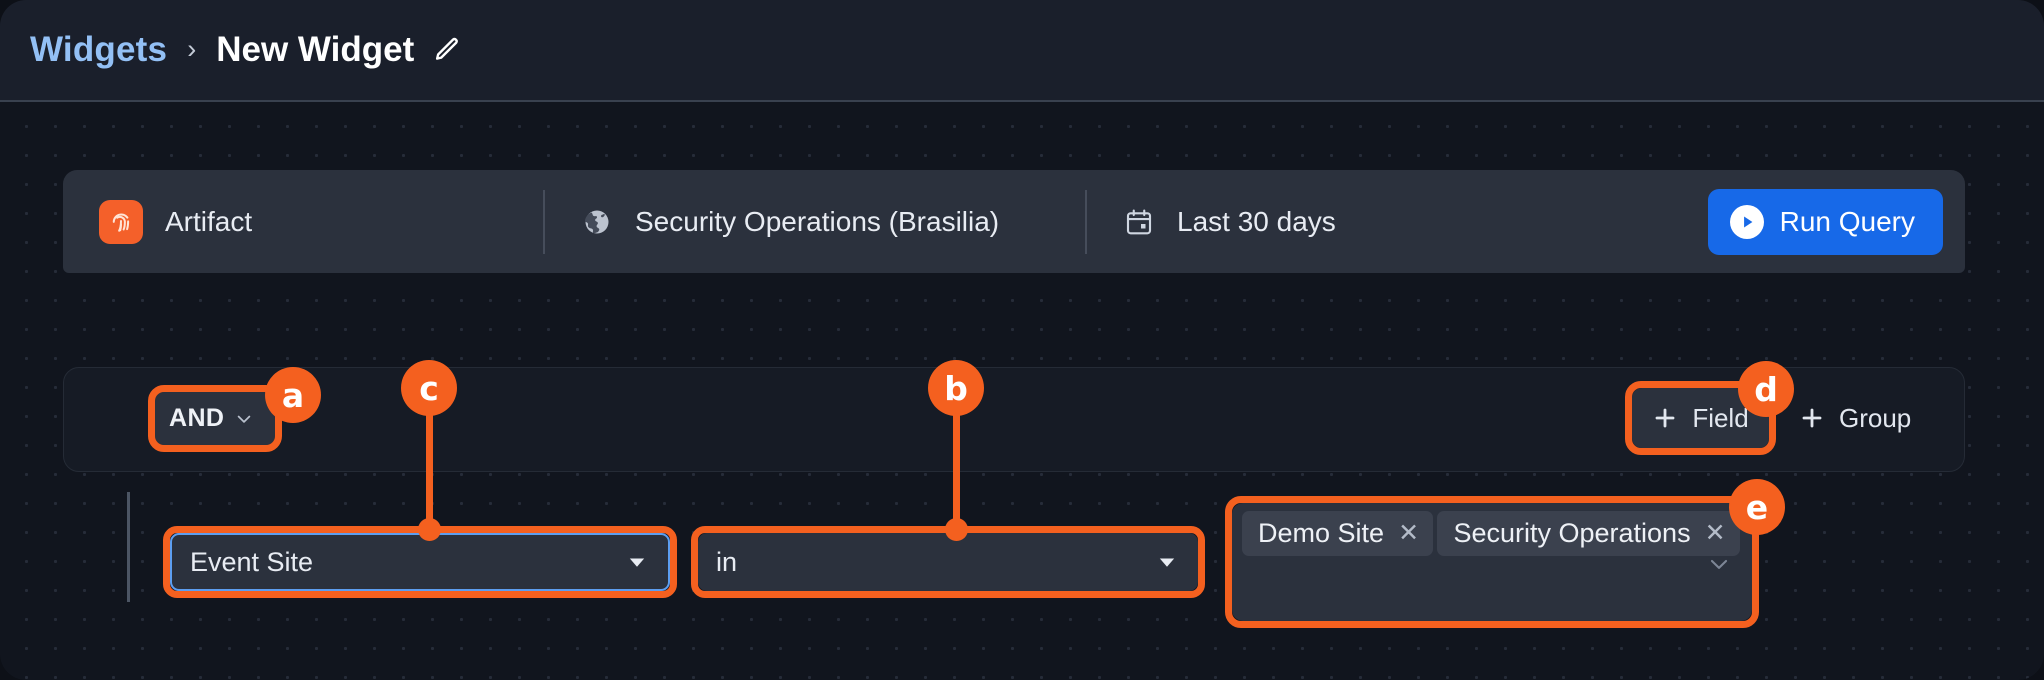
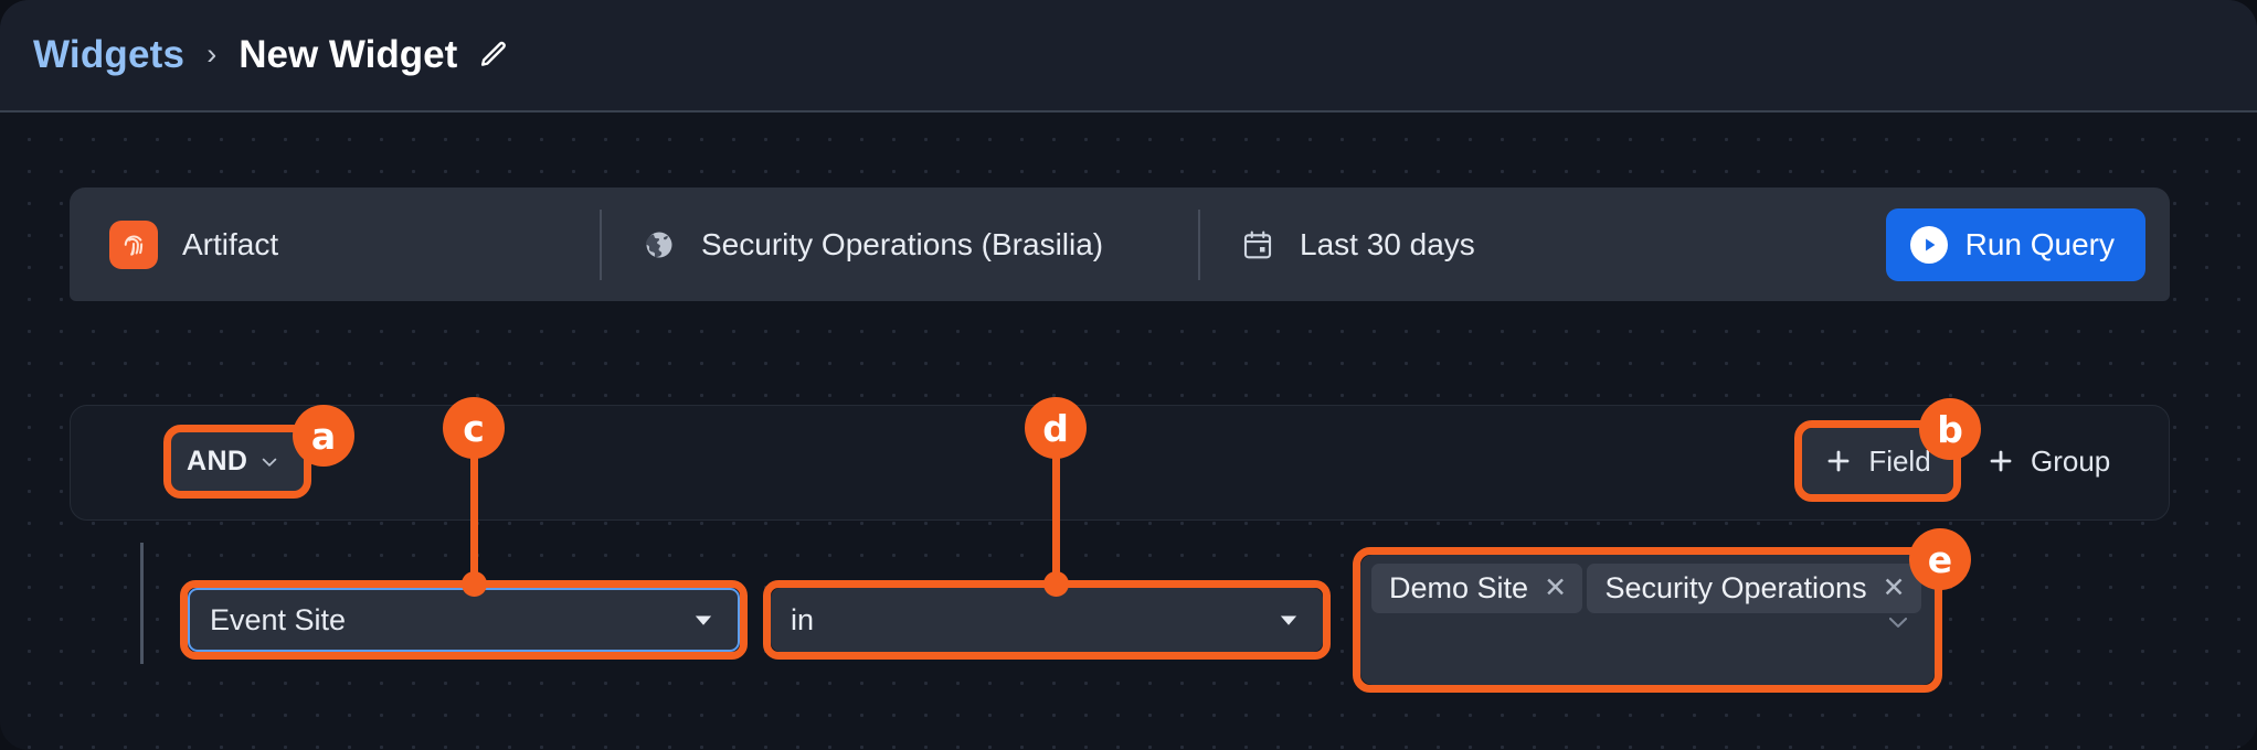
  Widgets
  ›
  New Widget
  Artifact
  Security Operations (Brasilia)
  Last 30 days
  Run Query
  AND
  Field
  Group
  Event Site
  in
  Demo Site
  ✕
  Security Operations
  ✕
  a
- d
+ b
  c
- b
+ d
  e
